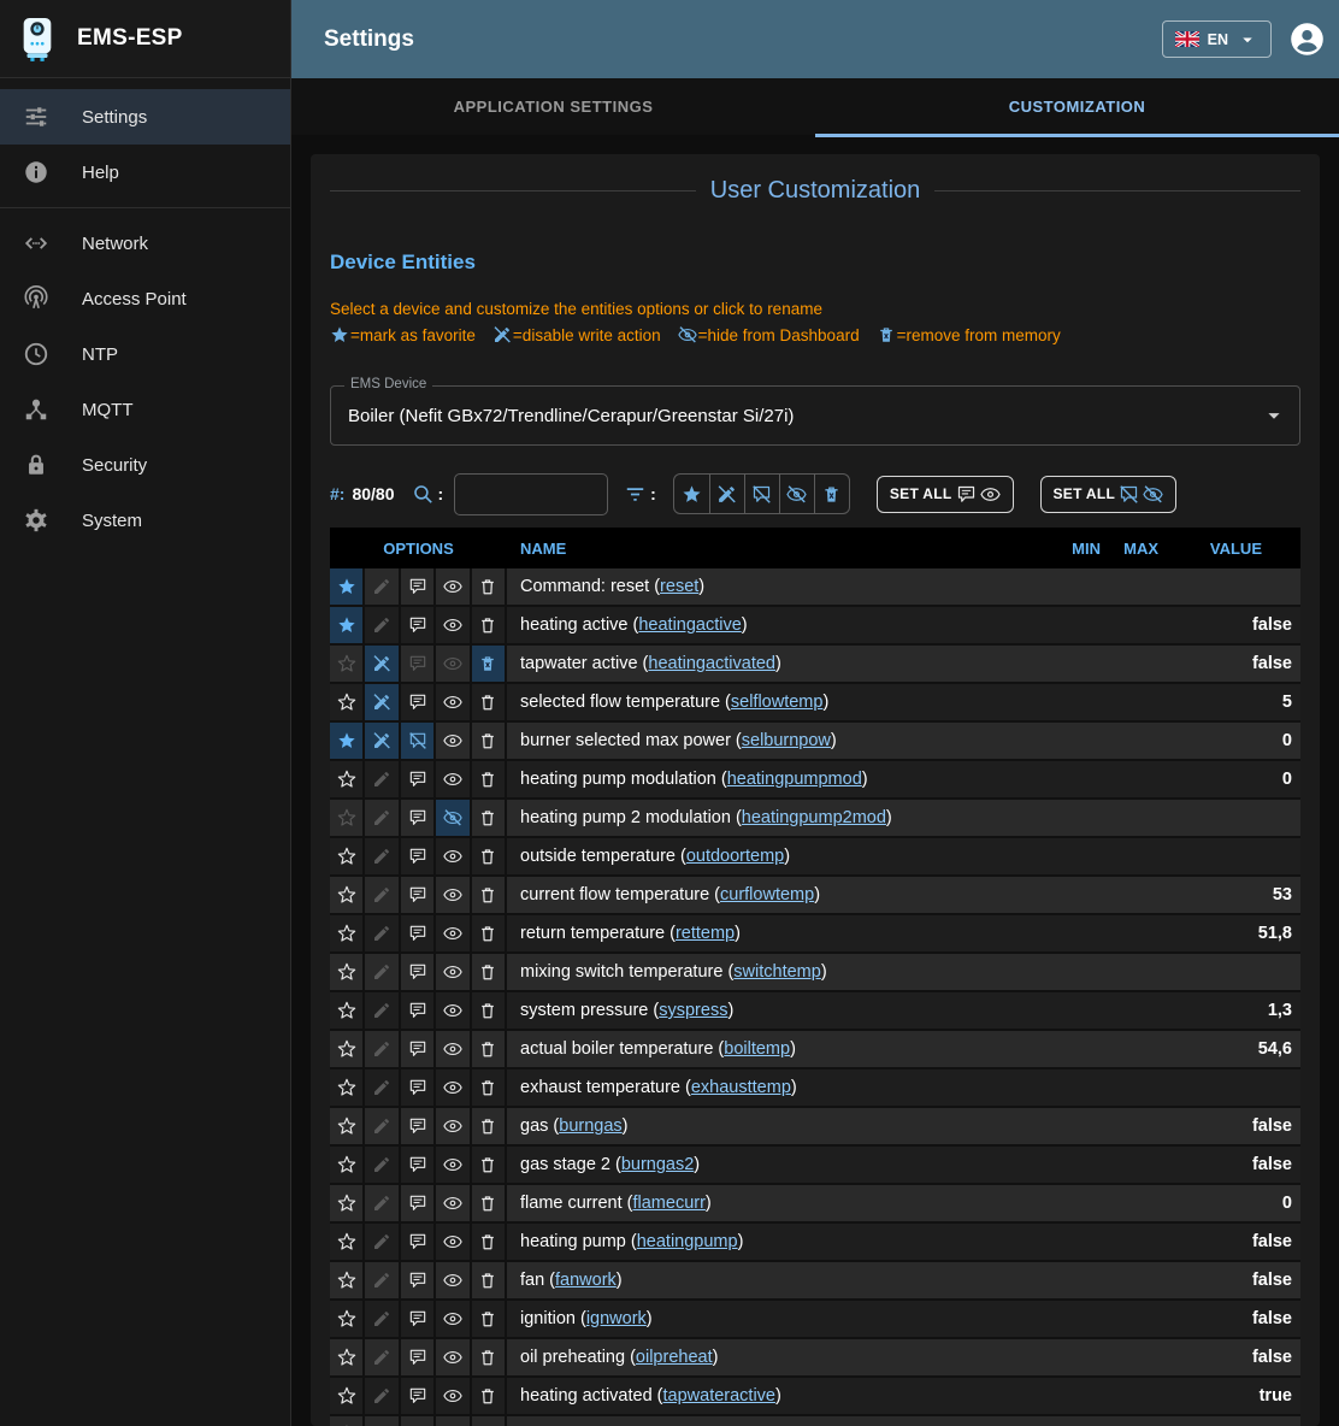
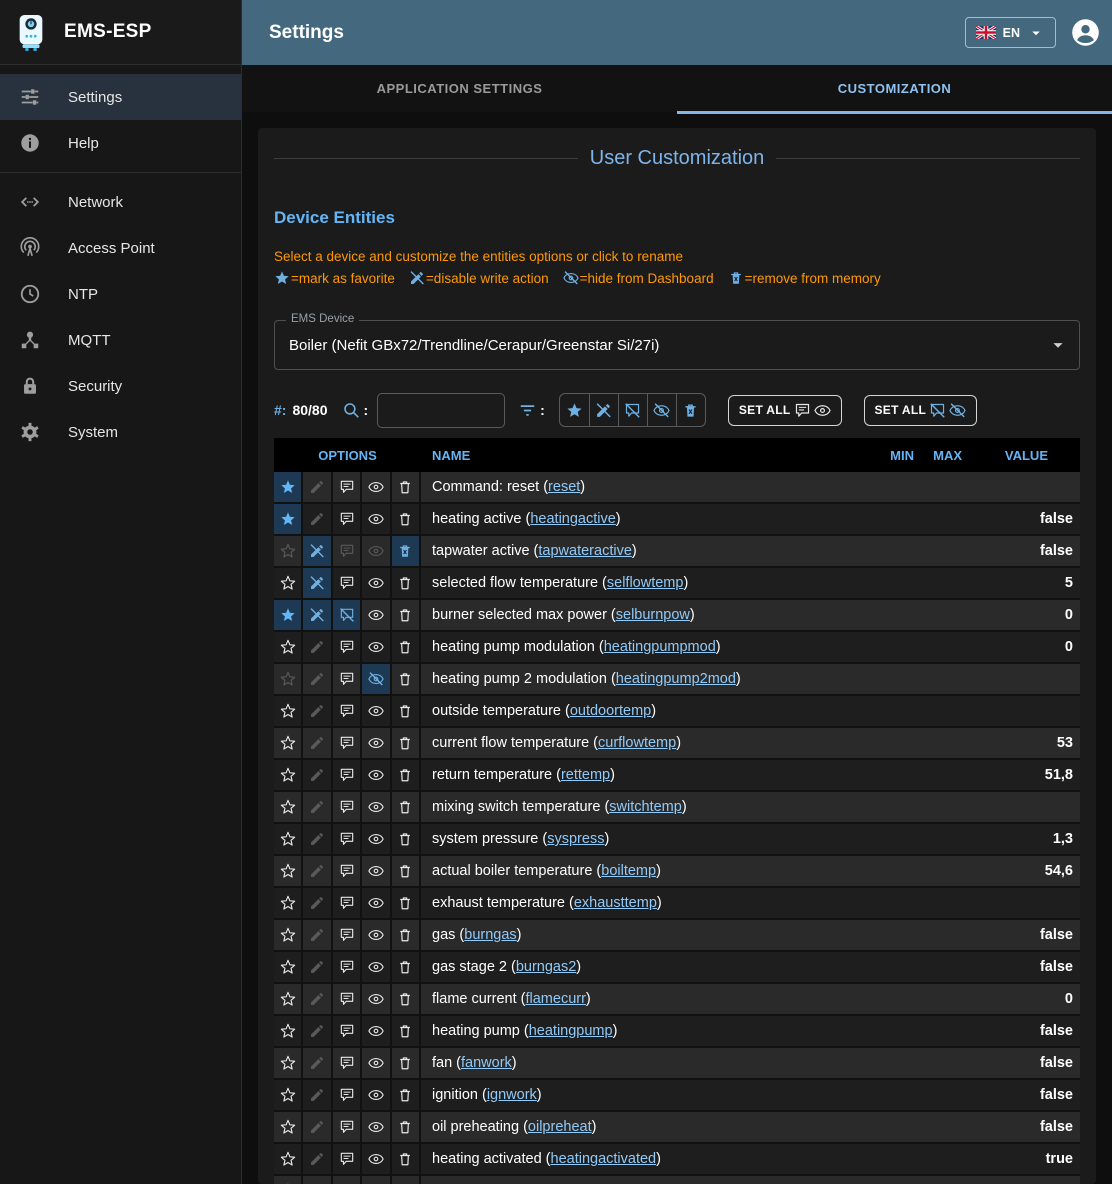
  EMS-ESP
  Settings
  Help
  Network
  Access Point
  NTP
  MQTT
  Security
  System
  Settings
  EN
  APPLICATION SETTINGS
  CUSTOMIZATION
  User Customization
  Device Entities
  Select a device and customize the entities options or click to rename
  =mark as favorite
  =disable write action
  =hide from Dashboard
  =remove from memory
  EMS Device
  Boiler (Nefit GBx72/Trendline/Cerapur/Greenstar Si/27i)
  #:
  80/80
  :
  :
  SET ALL
  SET ALL
  OPTIONS
  NAME
  MIN
  MAX
  VALUE
  Command: reset (
  reset
  )
  heating active (
  heatingactive
  )
  false
  tapwater active (
- heatingactivated
+ tapwateractive
  )
  false
  selected flow temperature (
  selflowtemp
  )
  5
  burner selected max power (
  selburnpow
  )
  0
  heating pump modulation (
  heatingpumpmod
  )
  0
  heating pump 2 modulation (
  heatingpump2mod
  )
  outside temperature (
  outdoortemp
  )
  current flow temperature (
  curflowtemp
  )
  53
  return temperature (
  rettemp
  )
  51,8
  mixing switch temperature (
  switchtemp
  )
  system pressure (
  syspress
  )
  1,3
  actual boiler temperature (
  boiltemp
  )
  54,6
  exhaust temperature (
  exhausttemp
  )
  gas (
  burngas
  )
  false
  gas stage 2 (
  burngas2
  )
  false
  flame current (
  flamecurr
  )
  0
  heating pump (
  heatingpump
  )
  false
  fan (
  fanwork
  )
  false
  ignition (
  ignwork
  )
  false
  oil preheating (
  oilpreheat
  )
  false
  heating activated (
- tapwateractive
+ heatingactivated
  )
  true
